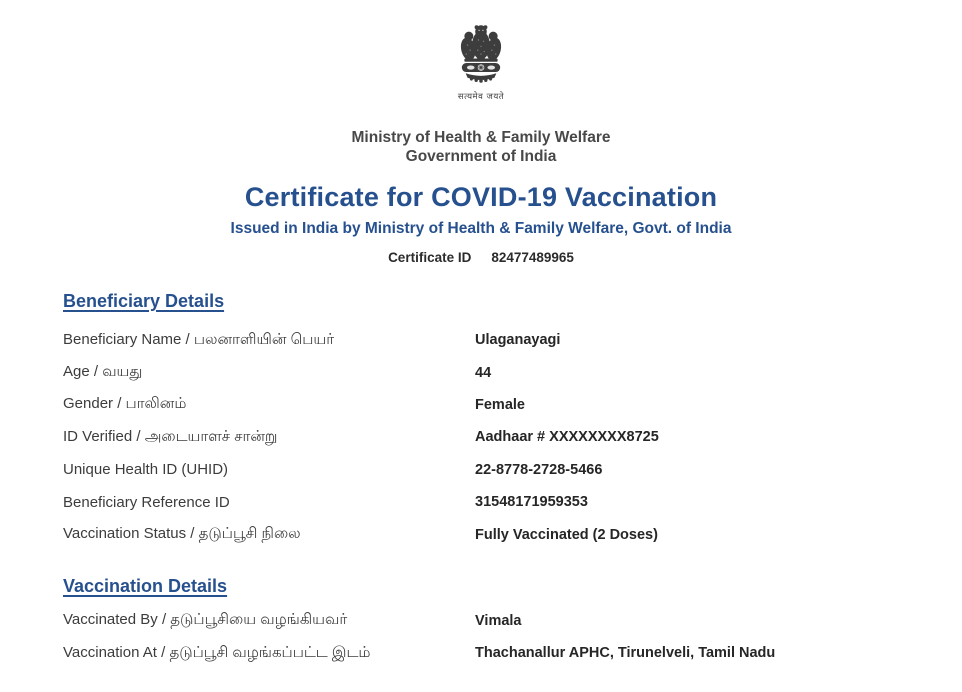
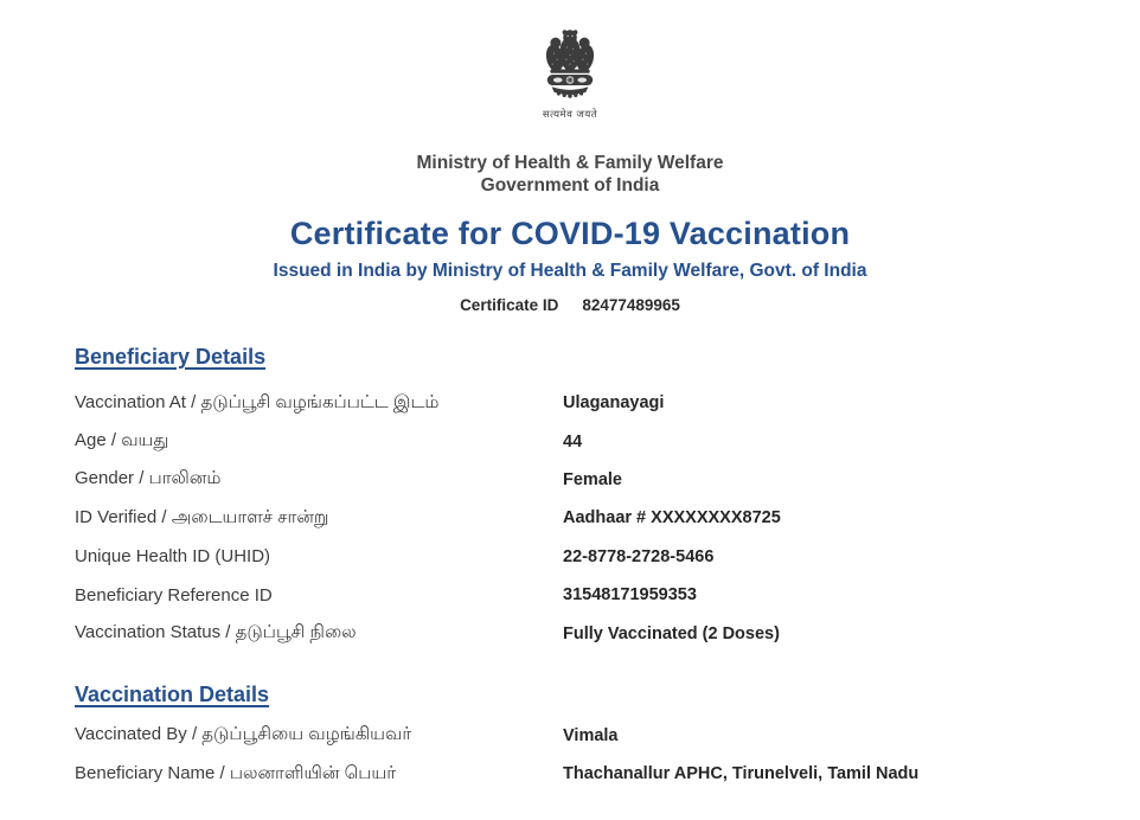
  सत्यमेव जयते
  Ministry of Health & Family Welfare
  Government of India
  Certificate for COVID-19 Vaccination
  Issued in India by Ministry of Health & Family Welfare, Govt. of India
  Certificate ID
  82477489965
  Beneficiary Details
- Beneficiary Name / பலனாளியின் பெயர்
+ Vaccination At / தடுப்பூசி வழங்கப்பட்ட இடம்
  Ulaganayagi
  Age / வயது
  44
  Gender / பாலினம்
  Female
  ID Verified / அடையாளச் சான்று
  Aadhaar # XXXXXXXX8725
  Unique Health ID (UHID)
  22-8778-2728-5466
  Beneficiary Reference ID
  31548171959353
  Vaccination Status / தடுப்பூசி நிலை
  Fully Vaccinated (2 Doses)
  Vaccination Details
  Vaccinated By / தடுப்பூசியை வழங்கியவர்
  Vimala
- Vaccination At / தடுப்பூசி வழங்கப்பட்ட இடம்
+ Beneficiary Name / பலனாளியின் பெயர்
  Thachanallur APHC, Tirunelveli, Tamil Nadu
